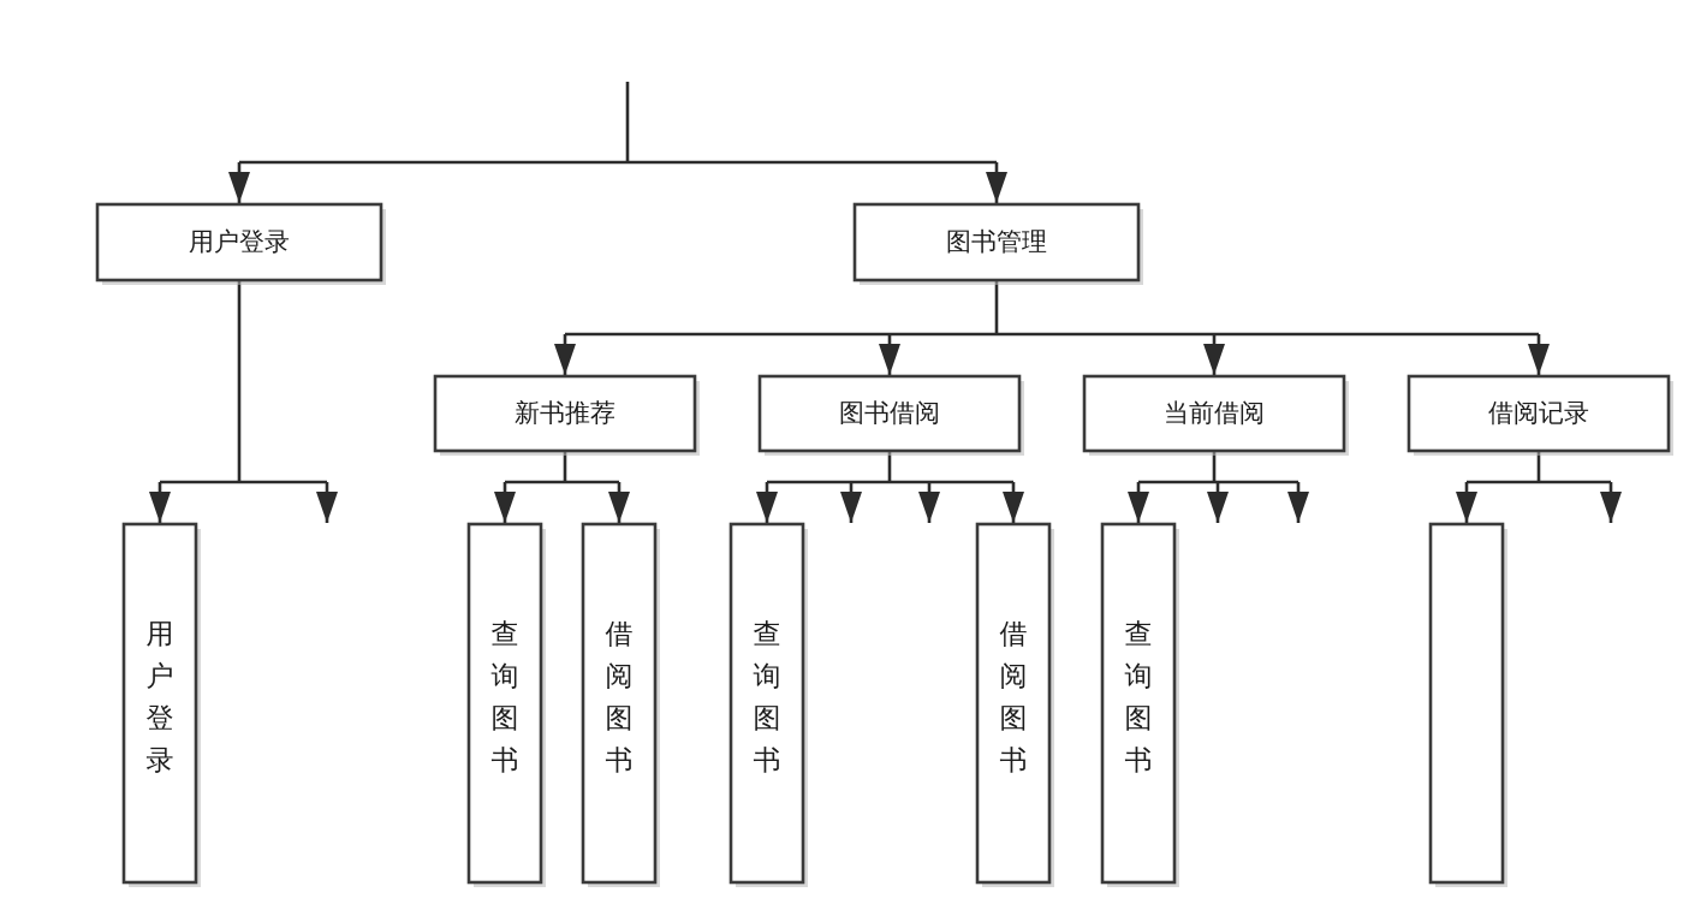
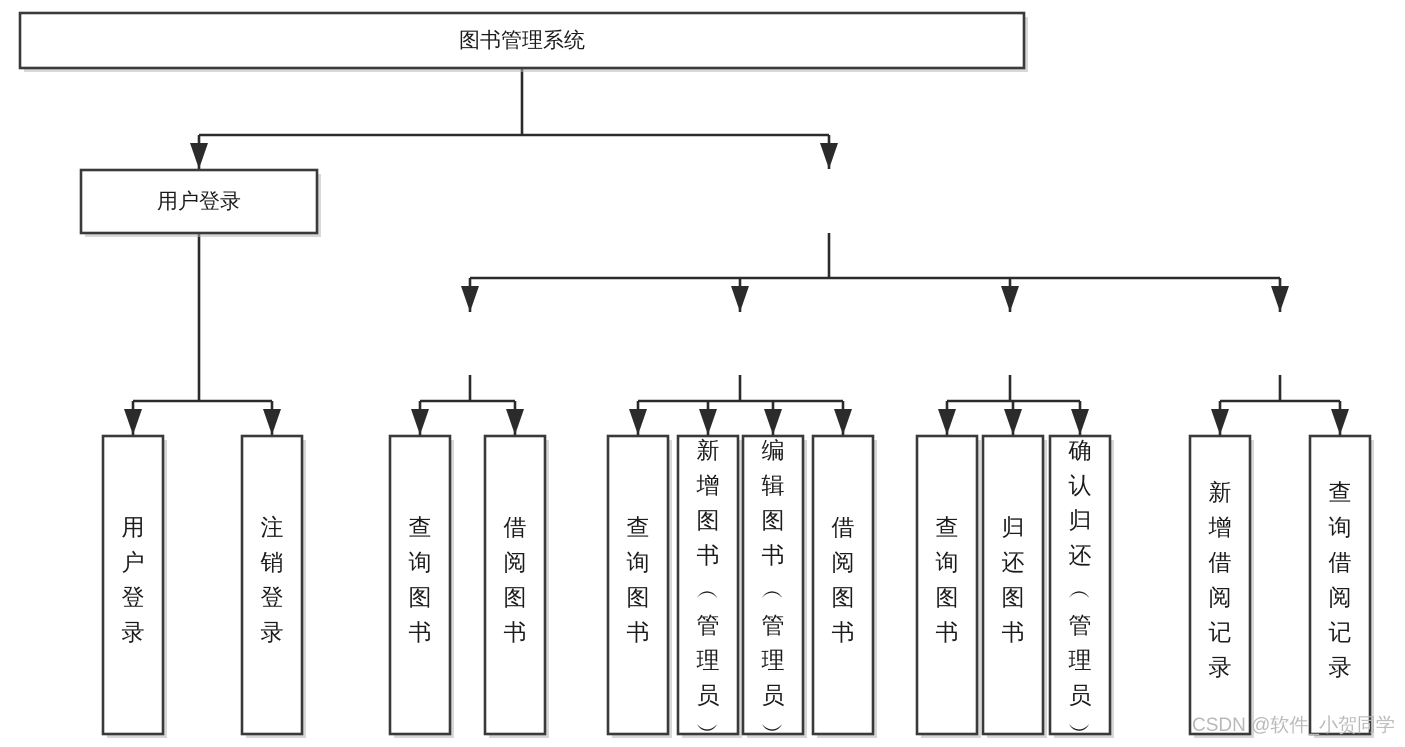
+ 图书管理系统
  用户登录
- 图书管理
- 新书推荐
- 图书借阅
- 当前借阅
- 借阅记录
  用户登录
+ 注销登录
  查询图书
  借阅图书
  查询图书
+ 新增图书 ︵ 管理员 ︶
+ 编辑图书 ︵ 管理员 ︶
  借阅图书
  查询图书
+ 归还图书
+ 确认归还 ︵ 管理员 ︶
+ 新增借阅记录
+ 查询借阅记录
+ CSDN @软件_小贺同学
